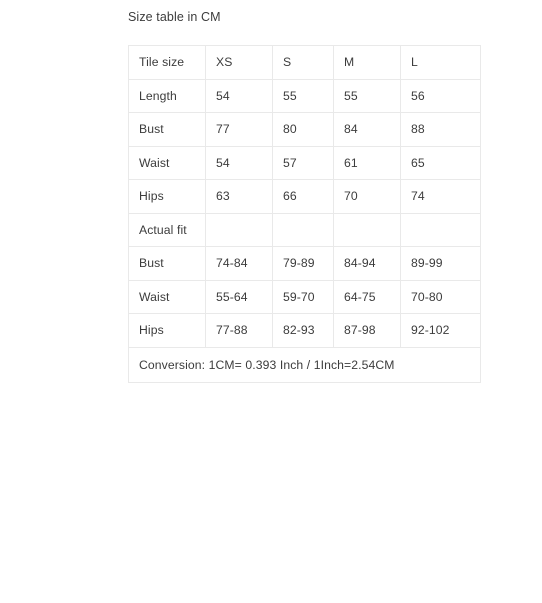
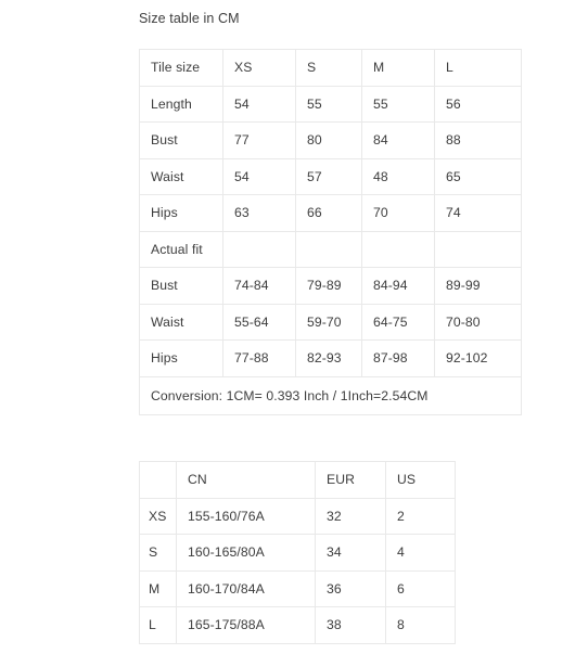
  Size table in CM
  Tile size	XS	S	M	L
  Length	54	55	55	56
  Bust	77	80	84	88
- Waist	54	57	61	65
+ Waist	54	57	48	65
  Hips	63	66	70	74
  Actual fit
  Bust	74-84	79-89	84-94	89-99
  Waist	55-64	59-70	64-75	70-80
  Hips	77-88	82-93	87-98	92-102
  Conversion: 1CM= 0.393 Inch / 1Inch=2.54CM
+ 	CN	EUR	US
+ XS	155-160/76A	32	2
+ S	160-165/80A	34	4
+ M	160-170/84A	36	6
+ L	165-175/88A	38	8
